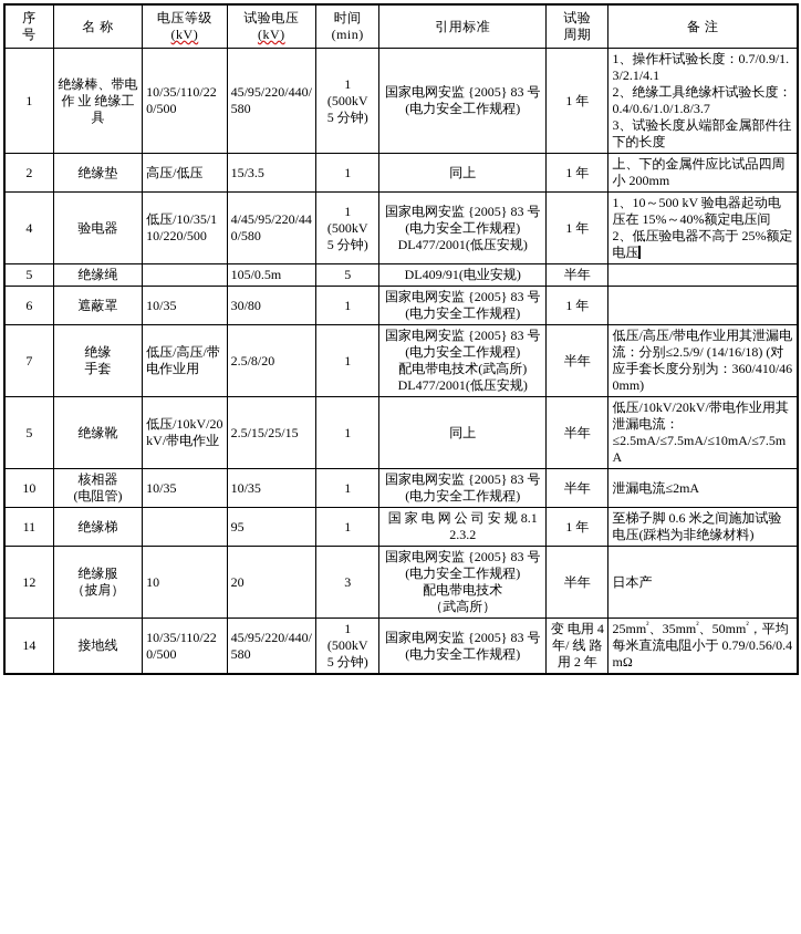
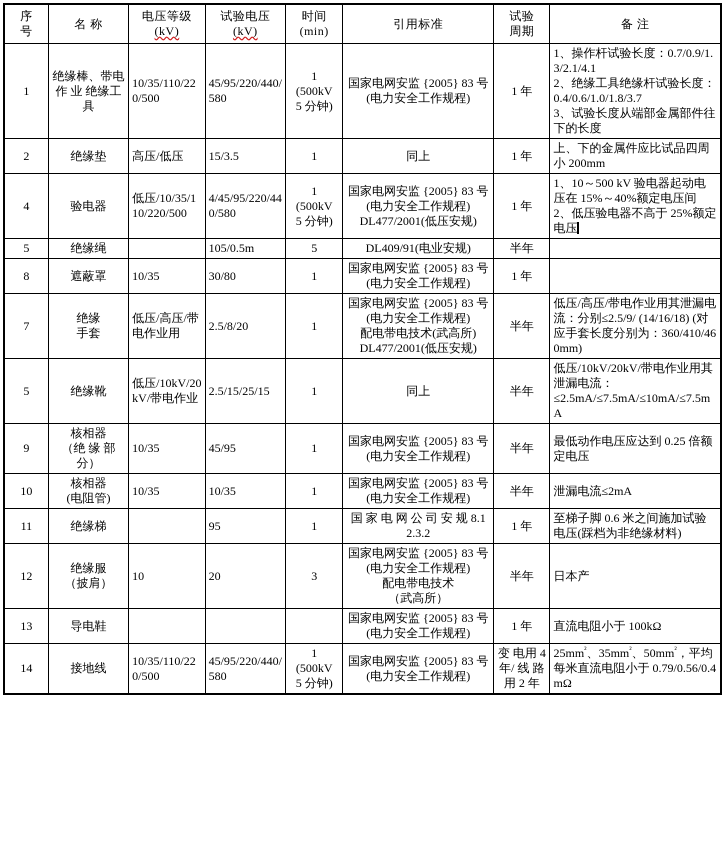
  序 号	名 称	电压等级 (kV)	试验电压 (kV)	时间 (min)	引用标准	试验 周期	备 注
  1	绝缘棒、带电 作 业 绝缘工具	10/35/110/220/500	45/95/220/440/580	1 (500kV 5 分钟)	国家电网安监 {2005} 83 号(电力安全工作规程)	1 年	1、操作杆试验长度：0.7/0.9/1.3/2.1/4.1 2、绝缘工具绝缘杆试验长度：0.4/0.6/1.0/1.8/3.7 3、试验长度从端部金属部件往下的长度
  2	绝缘垫	高压/低压	15/3.5	1	同上	1 年	上、下的金属件应比试品四周小 200mm
  4	验电器	低压/10/35/110/220/500	4/45/95/220/440/580	1 (500kV 5 分钟)	国家电网安监 {2005} 83 号(电力安全工作规程) DL477/2001(低压安规)	1 年	1、10～500 kV 验电器起动电压在 15%～40%额定电压间 2、低压验电器不高于 25%额定电压
  5	绝缘绳		105/0.5m	5	DL409/91(电业安规)	半年
- 6	遮蔽罩	10/35	30/80	1	国家电网安监 {2005} 83 号(电力安全工作规程)	1 年
+ 8	遮蔽罩	10/35	30/80	1	国家电网安监 {2005} 83 号(电力安全工作规程)	1 年
  7	绝缘 手套	低压/高压/带电作业用	2.5/8/20	1	国家电网安监 {2005} 83 号(电力安全工作规程) 配电带电技术(武高所) DL477/2001(低压安规)	半年	低压/高压/带电作业用其泄漏电流：分别≤2.5/9/ (14/16/18) (对应手套长度分别为：360/410/460mm)
  5	绝缘靴	低压/10kV/20kV/带电作业	2.5/15/25/15	1	同上	半年	低压/10kV/20kV/带电作业用其泄漏电流： ≤2.5mA/≤7.5mA/≤10mA/≤7.5mA
+ 9	核相器 （绝 缘 部分）	10/35	45/95	1	国家电网安监 {2005} 83 号(电力安全工作规程)	半年	最低动作电压应达到 0.25 倍额定电压
  10	核相器 (电阻管)	10/35	10/35	1	国家电网安监 {2005} 83 号(电力安全工作规程)	半年	泄漏电流≤2mA
  11	绝缘梯		95	1	国 家 电 网 公 司 安 规 8.12.3.2	1 年	至梯子脚 0.6 米之间施加试验电压(踩档为非绝缘材料)
  12	绝缘服 （披肩）	10	20	3	国家电网安监 {2005} 83 号(电力安全工作规程) 配电带电技术 （武高所）	半年	日本产
+ 13	导电鞋				国家电网安监 {2005} 83 号(电力安全工作规程)	1 年	直流电阻小于 100kΩ
  14	接地线	10/35/110/220/500	45/95/220/440/580	1 (500kV 5 分钟)	国家电网安监 {2005} 83 号(电力安全工作规程)	变 电用 4 年/ 线 路用 2 年	25mm²、35mm²、50mm²，平均每米直流电阻小于 0.79/0.56/0.4mΩ
